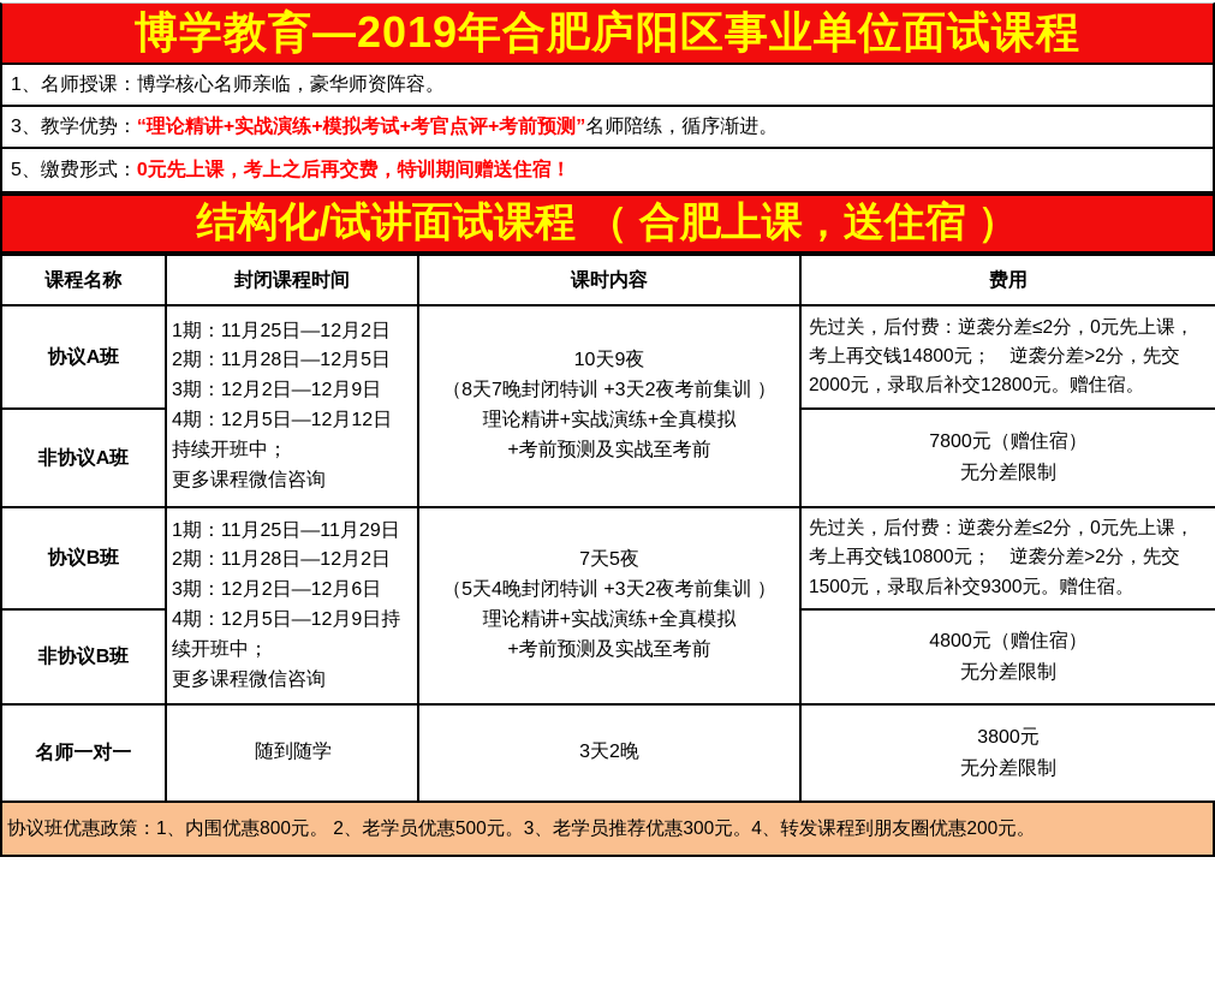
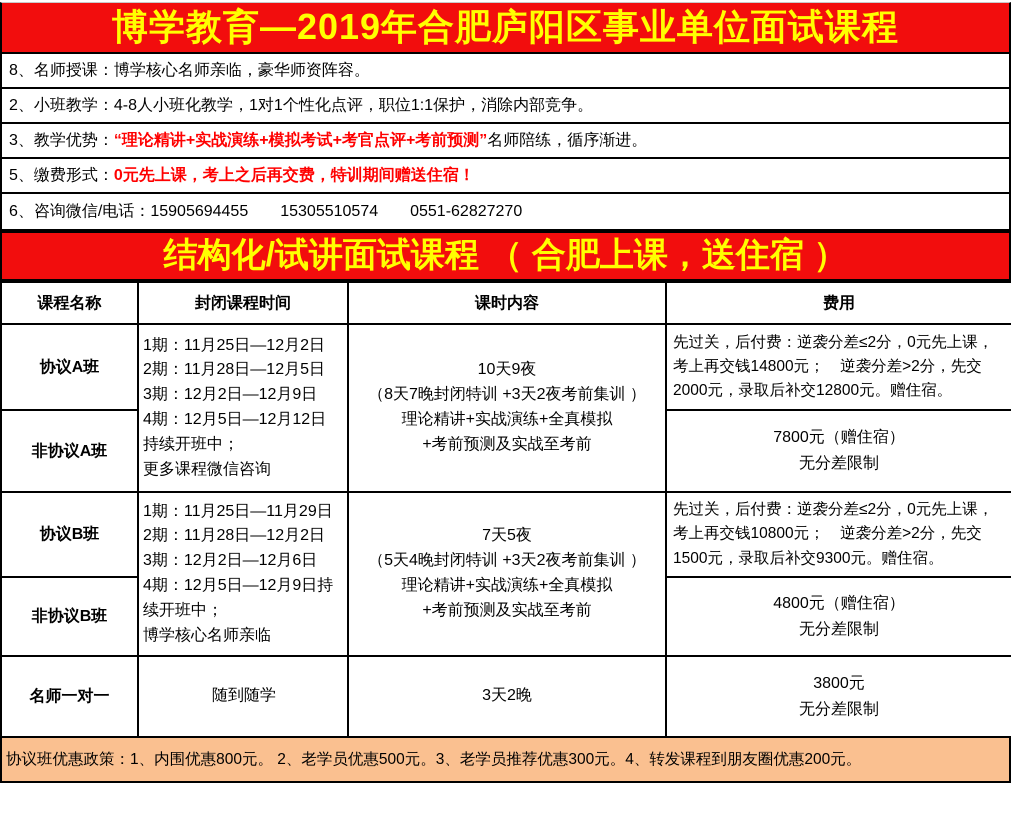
  博学教育—2019年合肥庐阳区事业单位面试课程
- 1、名师授课：博学核心名师亲临，豪华师资阵容。
+ 8、名师授课：博学核心名师亲临，豪华师资阵容。
+ 2、小班教学：4-8人小班化教学，1对1个性化点评，职位1:1保护，消除内部竞争。
  3、教学优势：
  “理论精讲+实战演练+模拟考试+考官点评+考前预测”
  名师陪练，循序渐进。
  5、缴费形式：
  0元先上课，考上之后再交费，特训期间赠送住宿！
+ 6、咨询微信/电话：15905694455 15305510574 0551-62827270
  结构化/试讲面试课程 （ 合肥上课，送住宿 ）
  课程名称	封闭课程时间	课时内容	费用
  协议A班	1期：11月25日—12月2日 2期：11月28日—12月5日 3期：12月2日—12月9日 4期：12月5日—12月12日 持续开班中； 更多课程微信咨询	10天9夜 （8天7晚封闭特训 +3天2夜考前集训 ） 理论精讲+实战演练+全真模拟 +考前预测及实战至考前	先过关，后付费：逆袭分差≤2分，0元先上课，考上再交钱14800元； 逆袭分差>2分，先交2000元，录取后补交12800元。赠住宿。
  非协议A班	7800元（赠住宿） 无分差限制
- 协议B班	1期：11月25日—11月29日 2期：11月28日—12月2日 3期：12月2日—12月6日 4期：12月5日—12月9日持 续开班中； 更多课程微信咨询	7天5夜 （5天4晚封闭特训 +3天2夜考前集训 ） 理论精讲+实战演练+全真模拟 +考前预测及实战至考前	先过关，后付费：逆袭分差≤2分，0元先上课，考上再交钱10800元； 逆袭分差>2分，先交1500元，录取后补交9300元。赠住宿。
+ 协议B班	1期：11月25日—11月29日 2期：11月28日—12月2日 3期：12月2日—12月6日 4期：12月5日—12月9日持 续开班中； 博学核心名师亲临	7天5夜 （5天4晚封闭特训 +3天2夜考前集训 ） 理论精讲+实战演练+全真模拟 +考前预测及实战至考前	先过关，后付费：逆袭分差≤2分，0元先上课，考上再交钱10800元； 逆袭分差>2分，先交1500元，录取后补交9300元。赠住宿。
  非协议B班	4800元（赠住宿） 无分差限制
  名师一对一	随到随学	3天2晚	3800元 无分差限制
  协议班优惠政策：1、内围优惠800元。 2、老学员优惠500元。3、老学员推荐优惠300元。4、转发课程到朋友圈优惠200元。
